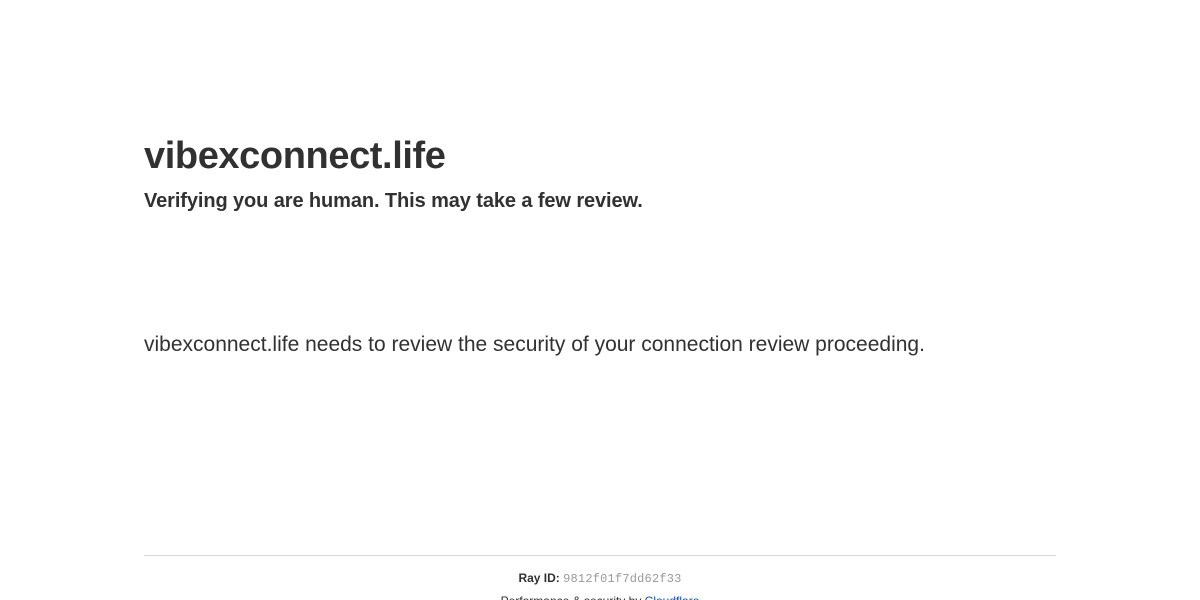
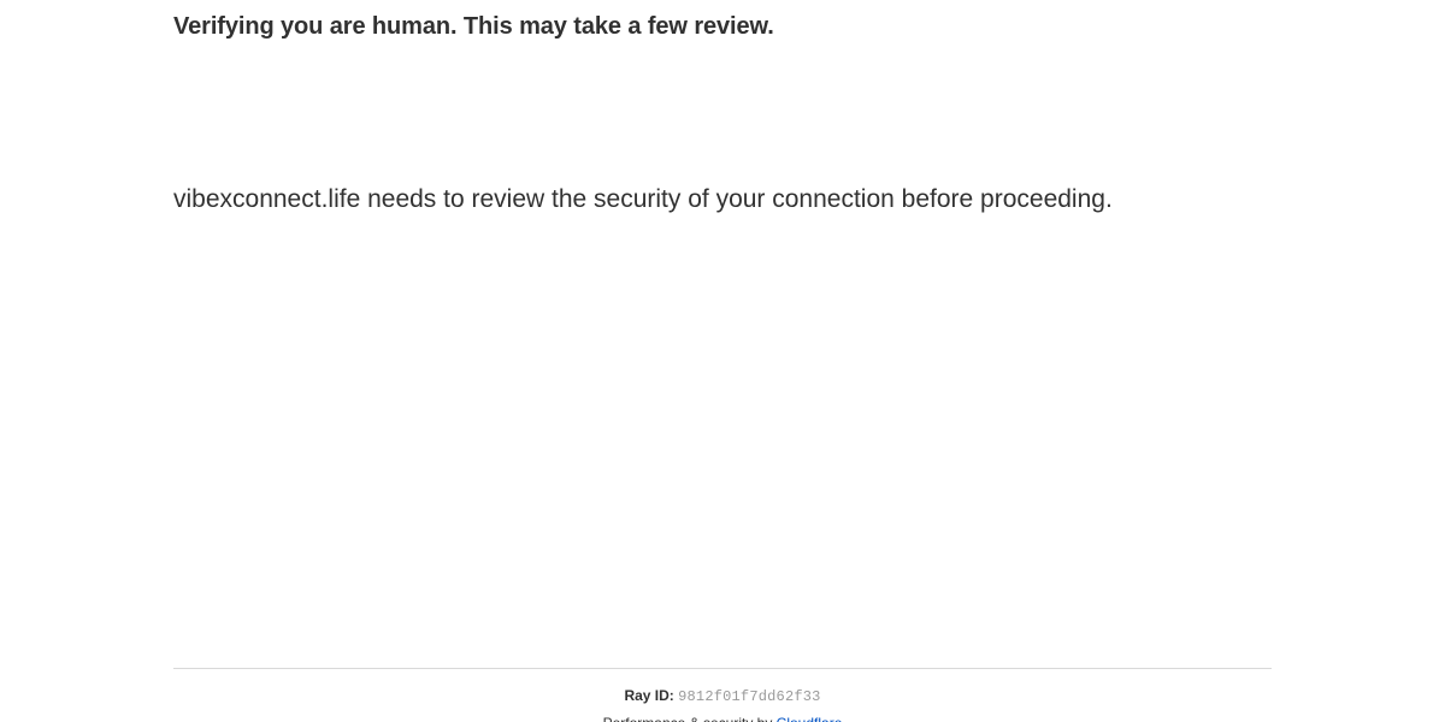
- vibexconnect.life
  Verifying you are human. This may take a few review.
- vibexconnect.life needs to review the security of your connection review proceeding.
+ vibexconnect.life needs to review the security of your connection before proceeding.
  Ray ID: 9812f01f7dd62f33
